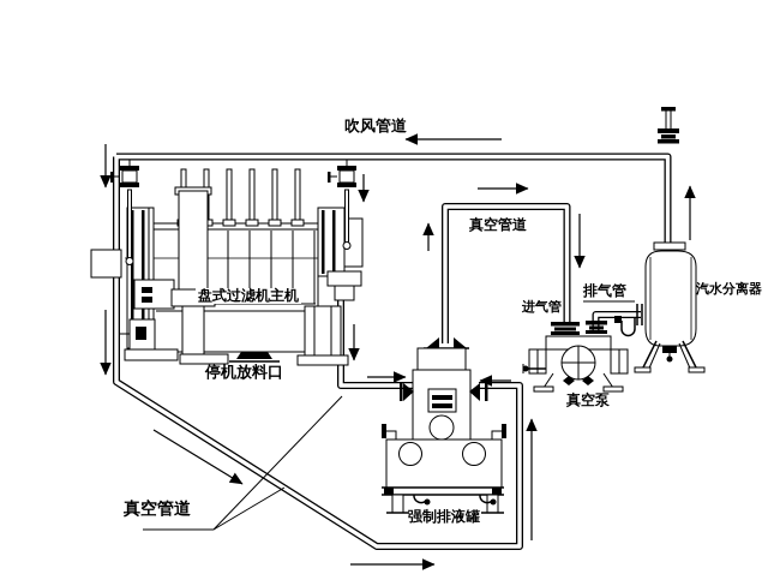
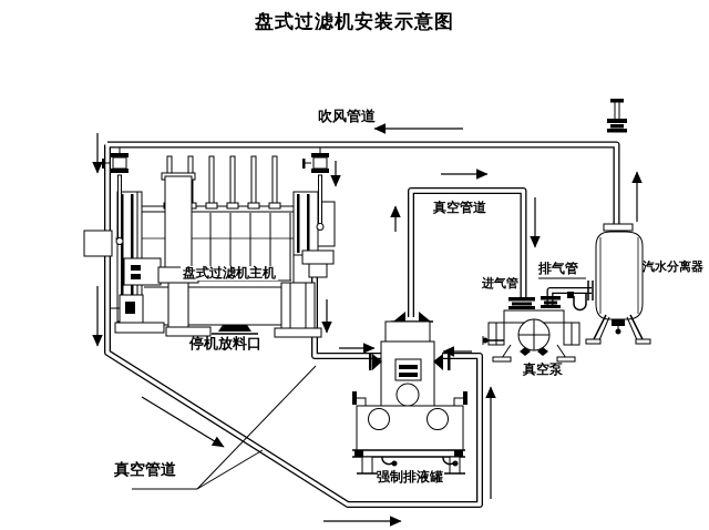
+ 盘式过滤机安装示意图
  吹风管道
  真空管道
  盘式过滤机主机
  停机放料口
  真空管道
  强制排液罐
  真空泵
  进气管
  排气管
  汽水分离器
